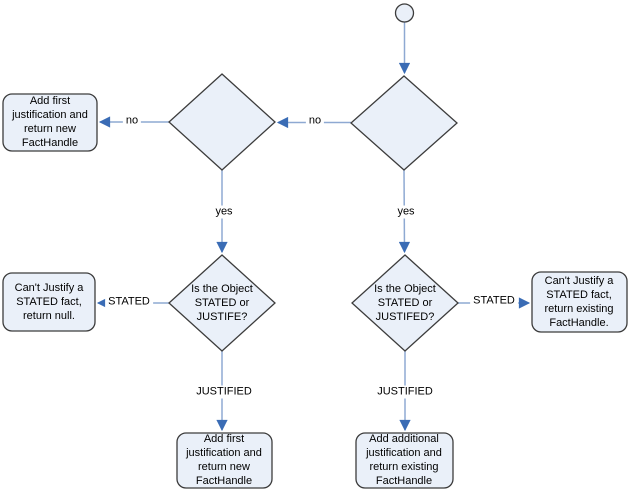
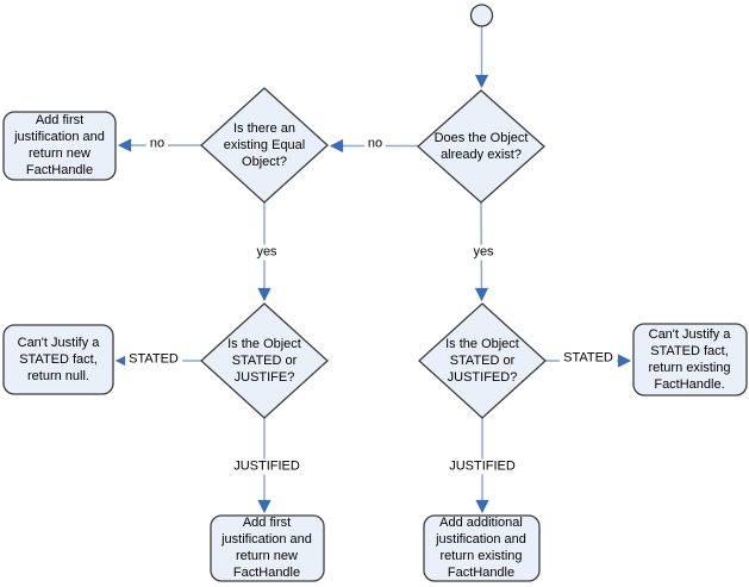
+ Does the Object
+ already exist?
+ Is there an
+ existing Equal
+ Object?
  Add first
  justification and
  return new
  FactHandle
  Is the Object
  STATED or
  JUSTIFE?
  Can't Justify a
  STATED fact,
  return null.
  Add first
  justification and
  return new
  FactHandle
  Is the Object
  STATED or
  JUSTIFED?
  Can't Justify a
  STATED fact,
  return existing
  FactHandle.
  Add additional
  justification and
  return existing
  FactHandle
  no
  no
  yes
  yes
  STATED
  STATED
  JUSTIFIED
  JUSTIFIED
